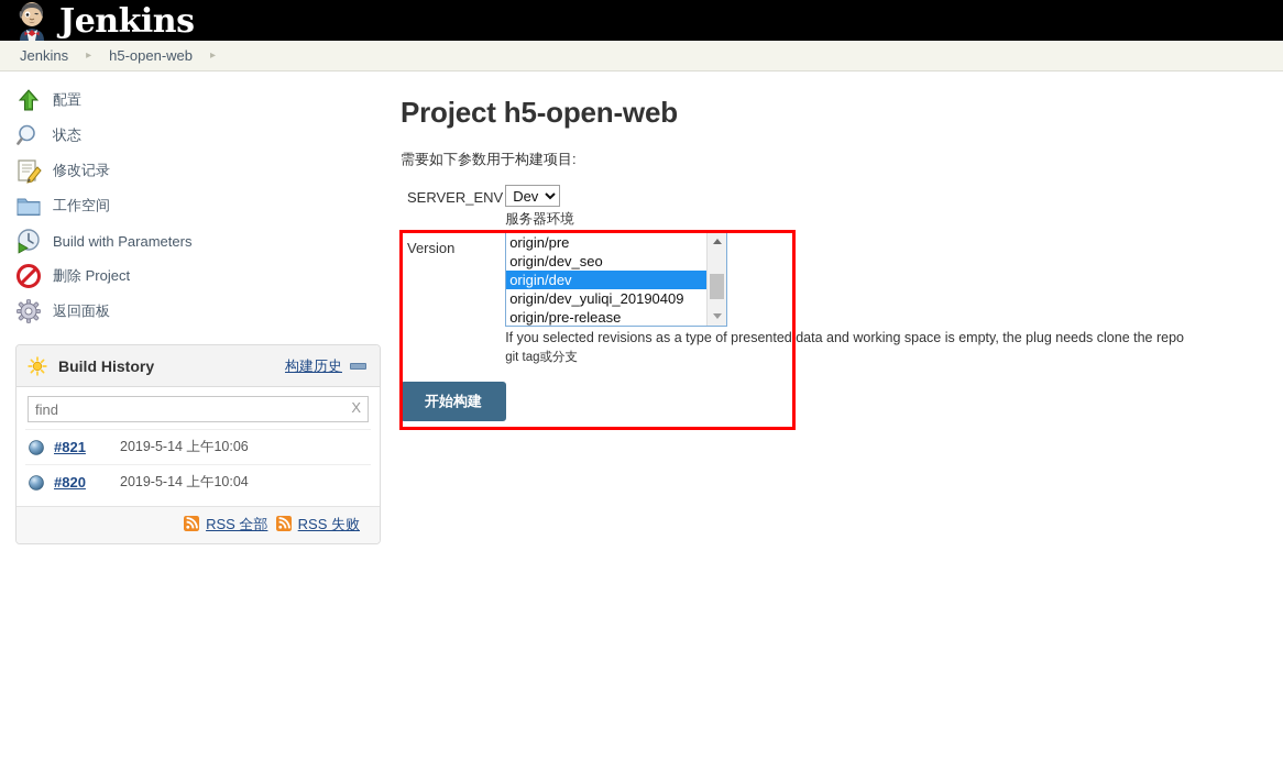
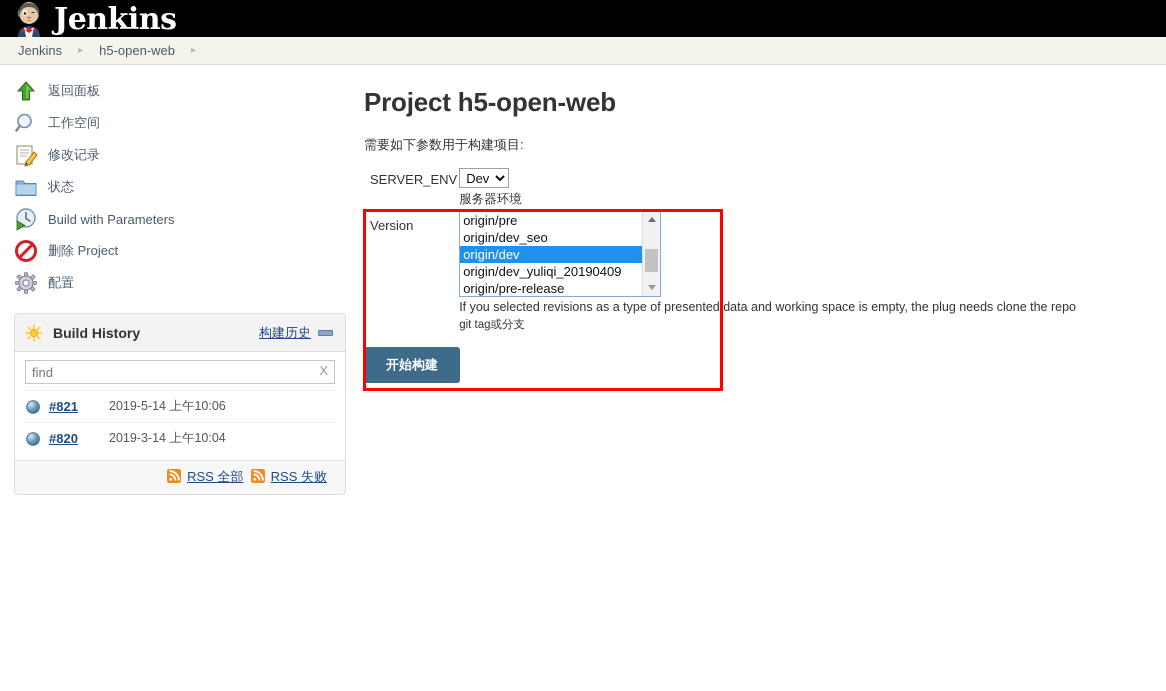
  Jenkins
  Jenkins
  ▸
  h5-open-web
  ▸
- 配置
+ 返回面板
- 状态
+ 工作空间
  修改记录
- 工作空间
+ 状态
  Build with Parameters
  删除 Project
- 返回面板
+ 配置
  Build History
  构建历史
  find
  X
  #821
  2019-5-14 上午10:06
  #820
- 2019-5-14 上午10:04
+ 2019-3-14 上午10:04
  RSS 全部 RSS 失败
  Project h5-open-web
  需要如下参数用于构建项目:
  SERVER_ENV	Dev 服务器环境
  Version	origin/pre origin/dev_seo origin/dev origin/dev_yuliqi_20190409 origin/pre-release If you selected revisions as a type of presented data and working space is empty, the plug needs clone the repo git tag或分支
  开始构建
